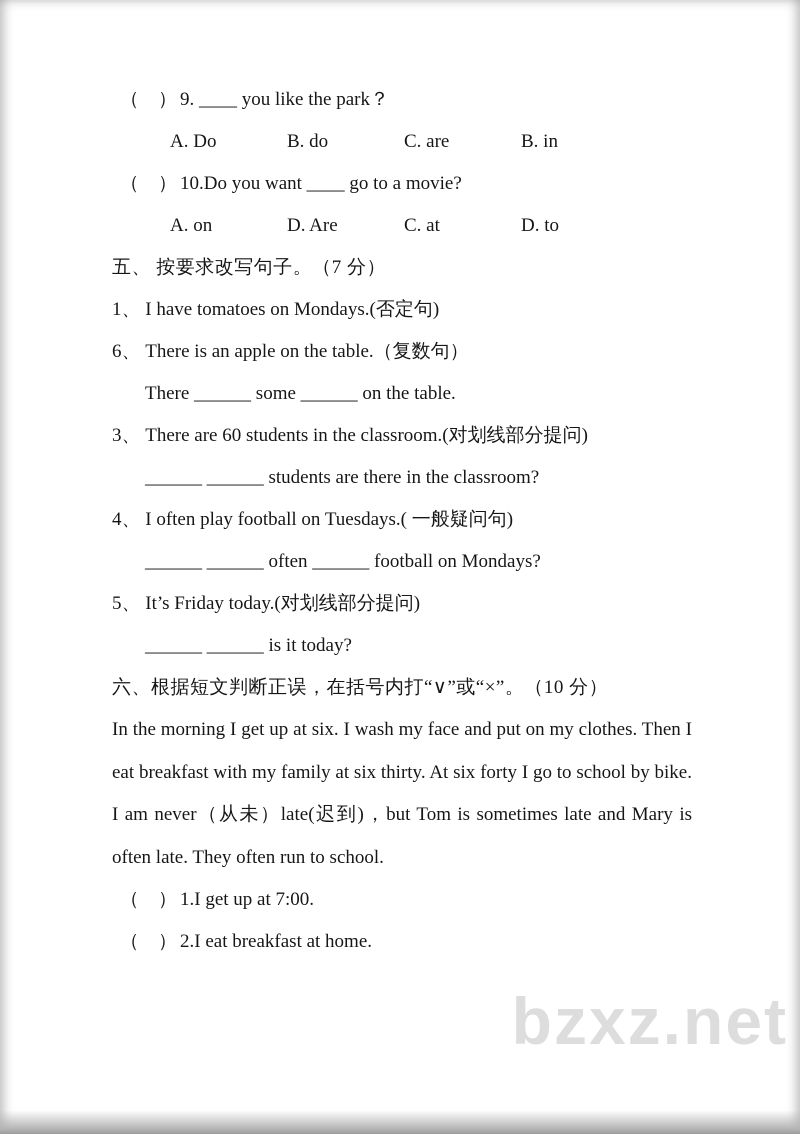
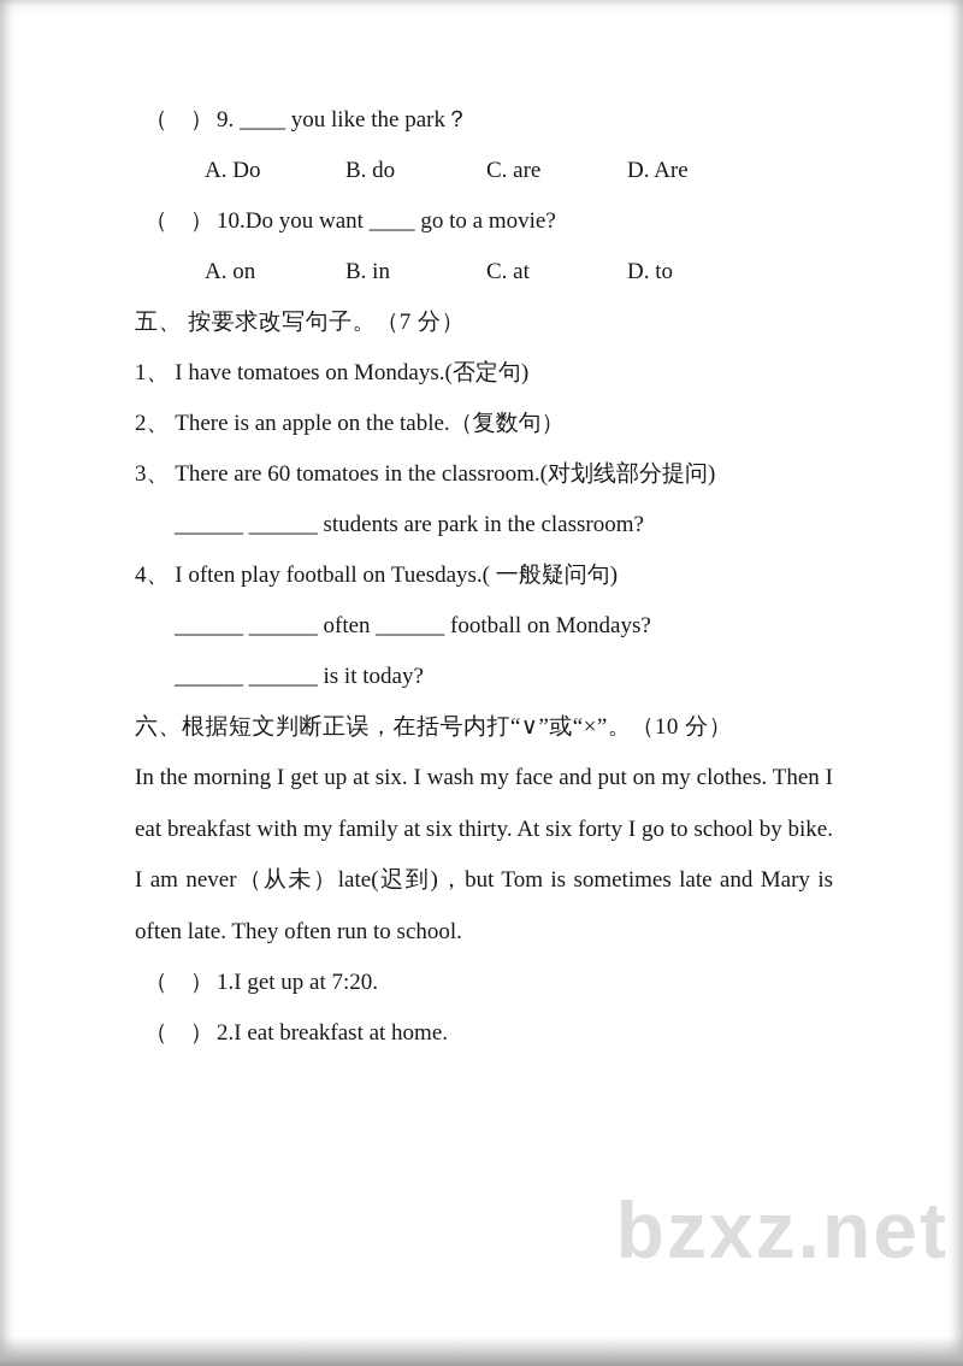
  bzxz.net
  （ ） 9. ____ you like the park？
- A. Do B. do C. are B. in
+ A. Do B. do C. are D. Are
  （ ） 10.Do you want ____ go to a movie?
- A. on D. Are C. at D. to
+ A. on B. in C. at D. to
  五、 按要求改写句子。（7 分）
  1、 I have tomatoes on Mondays.(否定句)
- 6、 There is an apple on the table.（复数句）
+ 2、 There is an apple on the table.（复数句）
- There ______ some ______ on the table.
- 3、 There are 60 students in the classroom.(对划线部分提问)
+ 3、 There are 60 tomatoes in the classroom.(对划线部分提问)
- ______ ______ students are there in the classroom?
+ ______ ______ students are park in the classroom?
  4、 I often play football on Tuesdays.( 一般疑问句)
  ______ ______ often ______ football on Mondays?
- 5、 It’s Friday today.(对划线部分提问)
  ______ ______ is it today?
  六、根据短文判断正误，在括号内打“∨”或“×”。（10 分）
  In the morning I get up at six. I wash my face and put on my clothes. Then I eat breakfast with my family at six thirty. At six forty I go to school by bike. I am never（从未）late(迟到)，but Tom is sometimes late and Mary is often late. They often run to school.
- （ ） 1.I get up at 7:00.
+ （ ） 1.I get up at 7:20.
  （ ） 2.I eat breakfast at home.
